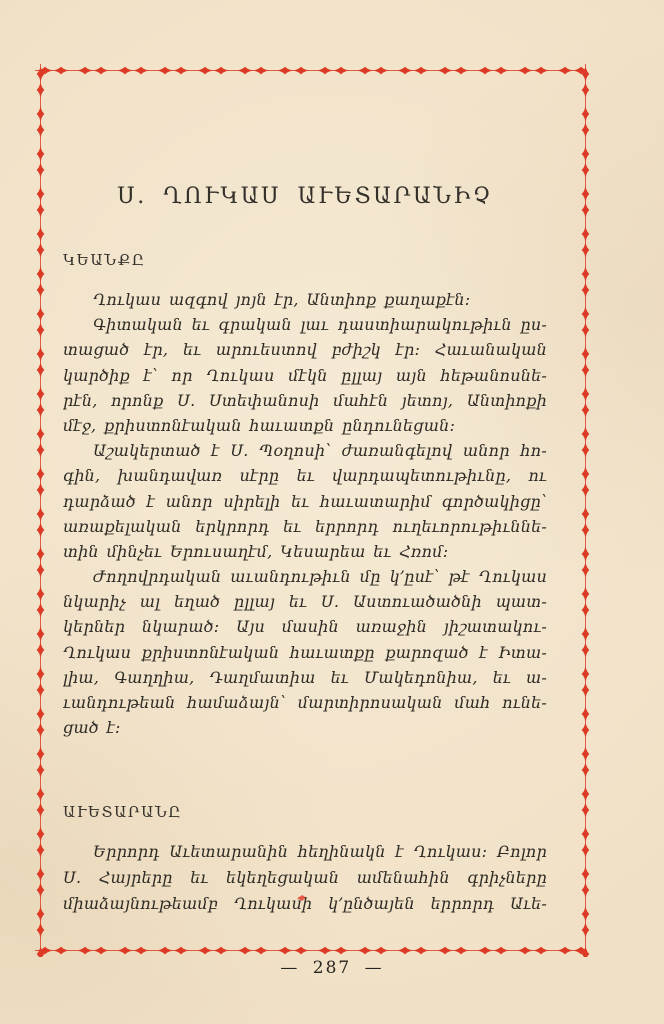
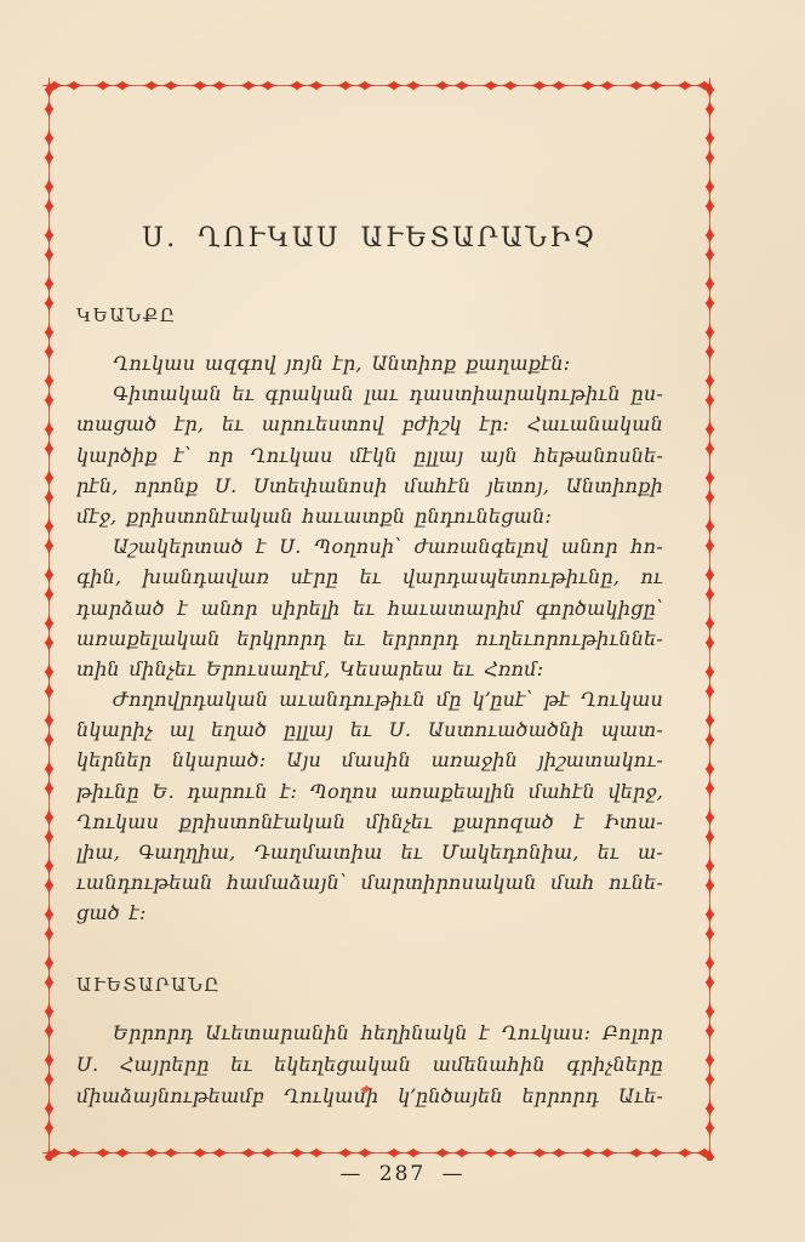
  Ս. ՂՈՒԿԱՍ ԱՒԵՏԱՐԱՆԻՉ
  ԿԵԱՆՔԸ
  Ղուկաս ազգով յոյն էր, Անտիոք քաղաքէն։
  Գիտական եւ գրական լաւ դաստիարակութիւն ըս-
  տացած էր, եւ արուեստով բժիշկ էր։ Հաւանական
  կարծիք է՝ որ Ղուկաս մէկն ըլլայ այն հեթանոսնե-
  րէն, որոնք Ս. Ստեփանոսի մահէն յետոյ, Անտիոքի
  մէջ, քրիստոնէական հաւատքն ընդունեցան։
  Աշակերտած է Ս. Պօղոսի՝ ժառանգելով անոր հո-
  գին, խանդավառ սէրը եւ վարդապետութիւնը, ու
  դարձած է անոր սիրելի եւ հաւատարիմ գործակիցը՝
  առաքելական երկրորդ եւ երրորդ ուղեւորութիւննե-
  տին մինչեւ Երուսաղէմ, Կեսարեա եւ Հռոմ։
  Ժողովրդական աւանդութիւն մը կ՚ըսէ՝ թէ Ղուկաս
  նկարիչ ալ եղած ըլլայ եւ Ս. Աստուածածնի պատ-
  կերներ նկարած։ Այս մասին առաջին յիշատակու-
+ թիւնը Ե. դարուն է։ Պօղոս առաքեալին մահէն վերջ,
- Ղուկաս քրիստոնէական հաւատքը քարոզած է Իտա-
+ Ղուկաս քրիստոնէական մինչեւ քարոզած է Իտա-
  լիա, Գաղղիա, Դաղմատիա եւ Մակեդոնիա, եւ ա-
  ւանդութեան համաձայն՝ մարտիրոսական մահ ունե-
  ցած է։
  ԱՒԵՏԱՐԱՆԸ
  Երրորդ Աւետարանին հեղինակն է Ղուկաս։ Բոլոր
  Ս. Հայրերը եւ եկեղեցական ամենահին գրիչները
  միաձայնութեամբ Ղուկասի կ՚ընծայեն երրորդ Աւե-
  — 287 —
